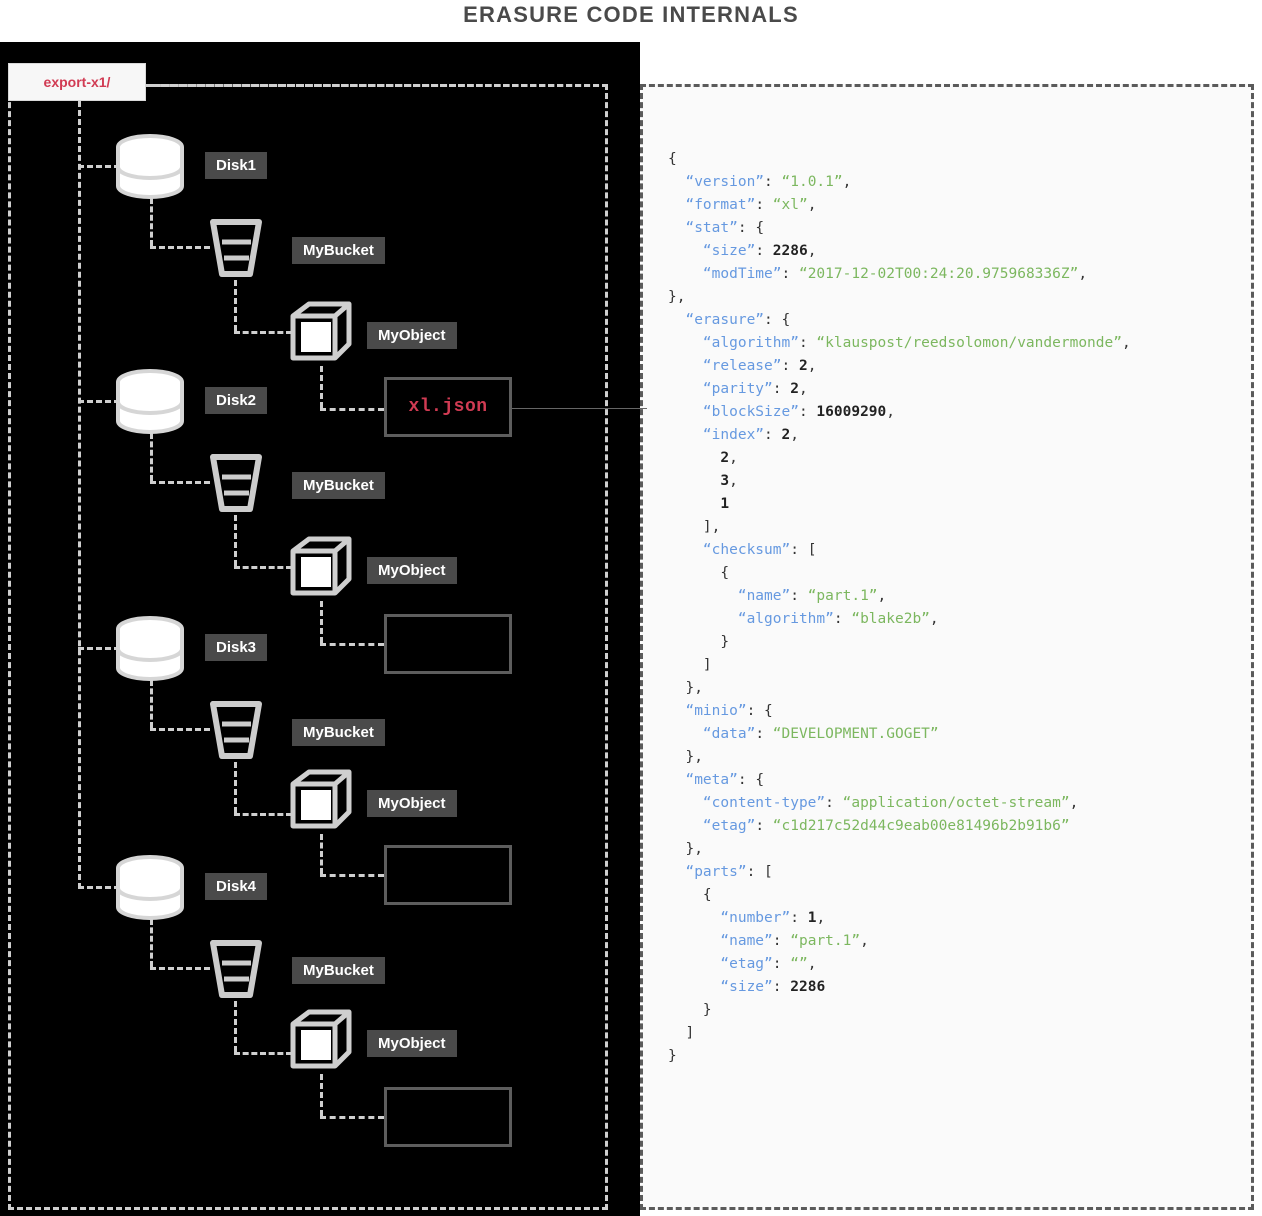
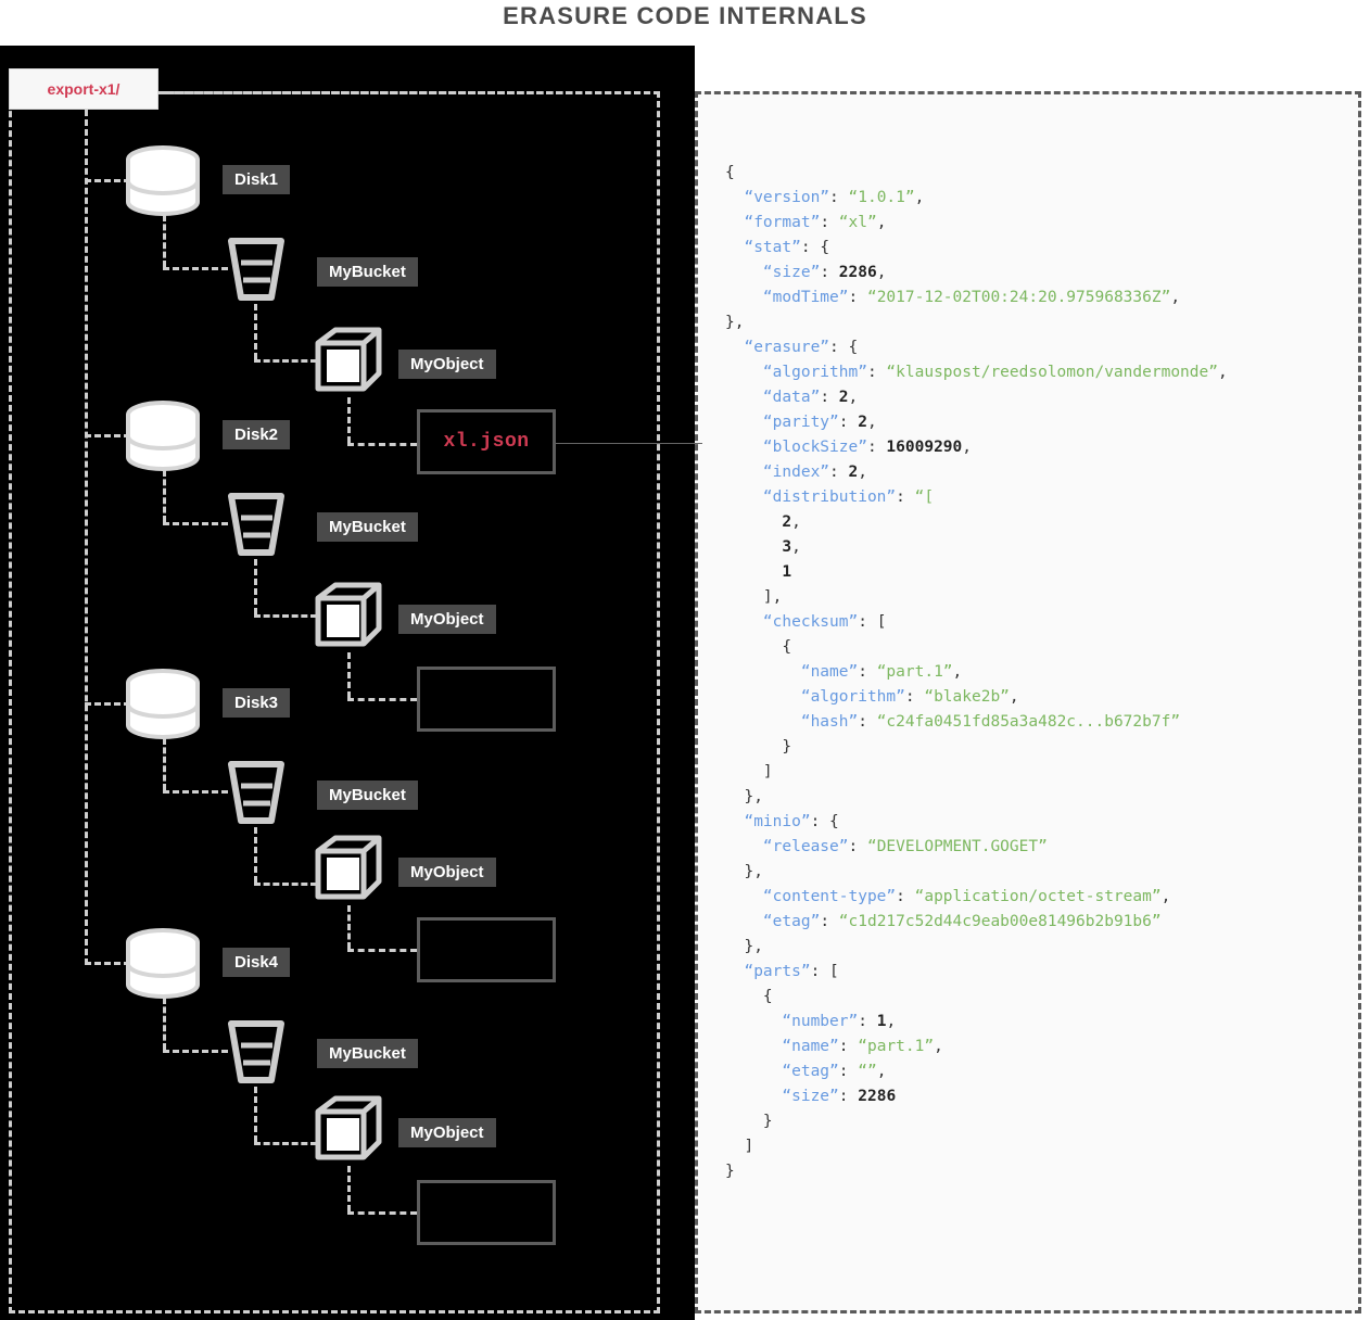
  ERASURE CODE INTERNALS
  export-x1/
  Disk1
  MyBucket
  MyObject
  xl.json
  Disk2
  MyBucket
  MyObject
  Disk3
  MyBucket
  MyObject
  Disk4
  MyBucket
  MyObject
  {
  “version”: “1.0.1”,
  “format”: “xl”,
  “stat”: {
  “size”: 2286,
  “modTime”: “2017-12-02T00:24:20.975968336Z”,
  },
  “erasure”: {
  “algorithm”: “klauspost/reedsolomon/vandermonde”,
- “release”: 2,
+ “data”: 2,
  “parity”: 2,
  “blockSize”: 16009290,
  “index”: 2,
+ “distribution”: “[
  2,
  3,
  1
  ],
  “checksum”: [
  {
  “name”: “part.1”,
  “algorithm”: “blake2b”,
+ “hash”: “c24fa0451fd85a3a482c...b672b7f”
  }
  ]
  },
  “minio”: {
- “data”: “DEVELOPMENT.GOGET”
+ “release”: “DEVELOPMENT.GOGET”
  },
- “meta”: {
  “content-type”: “application/octet-stream”,
  “etag”: “c1d217c52d44c9eab00e81496b2b91b6”
  },
  “parts”: [
  {
  “number”: 1,
  “name”: “part.1”,
  “etag”: “”,
  “size”: 2286
  }
  ]
  }
